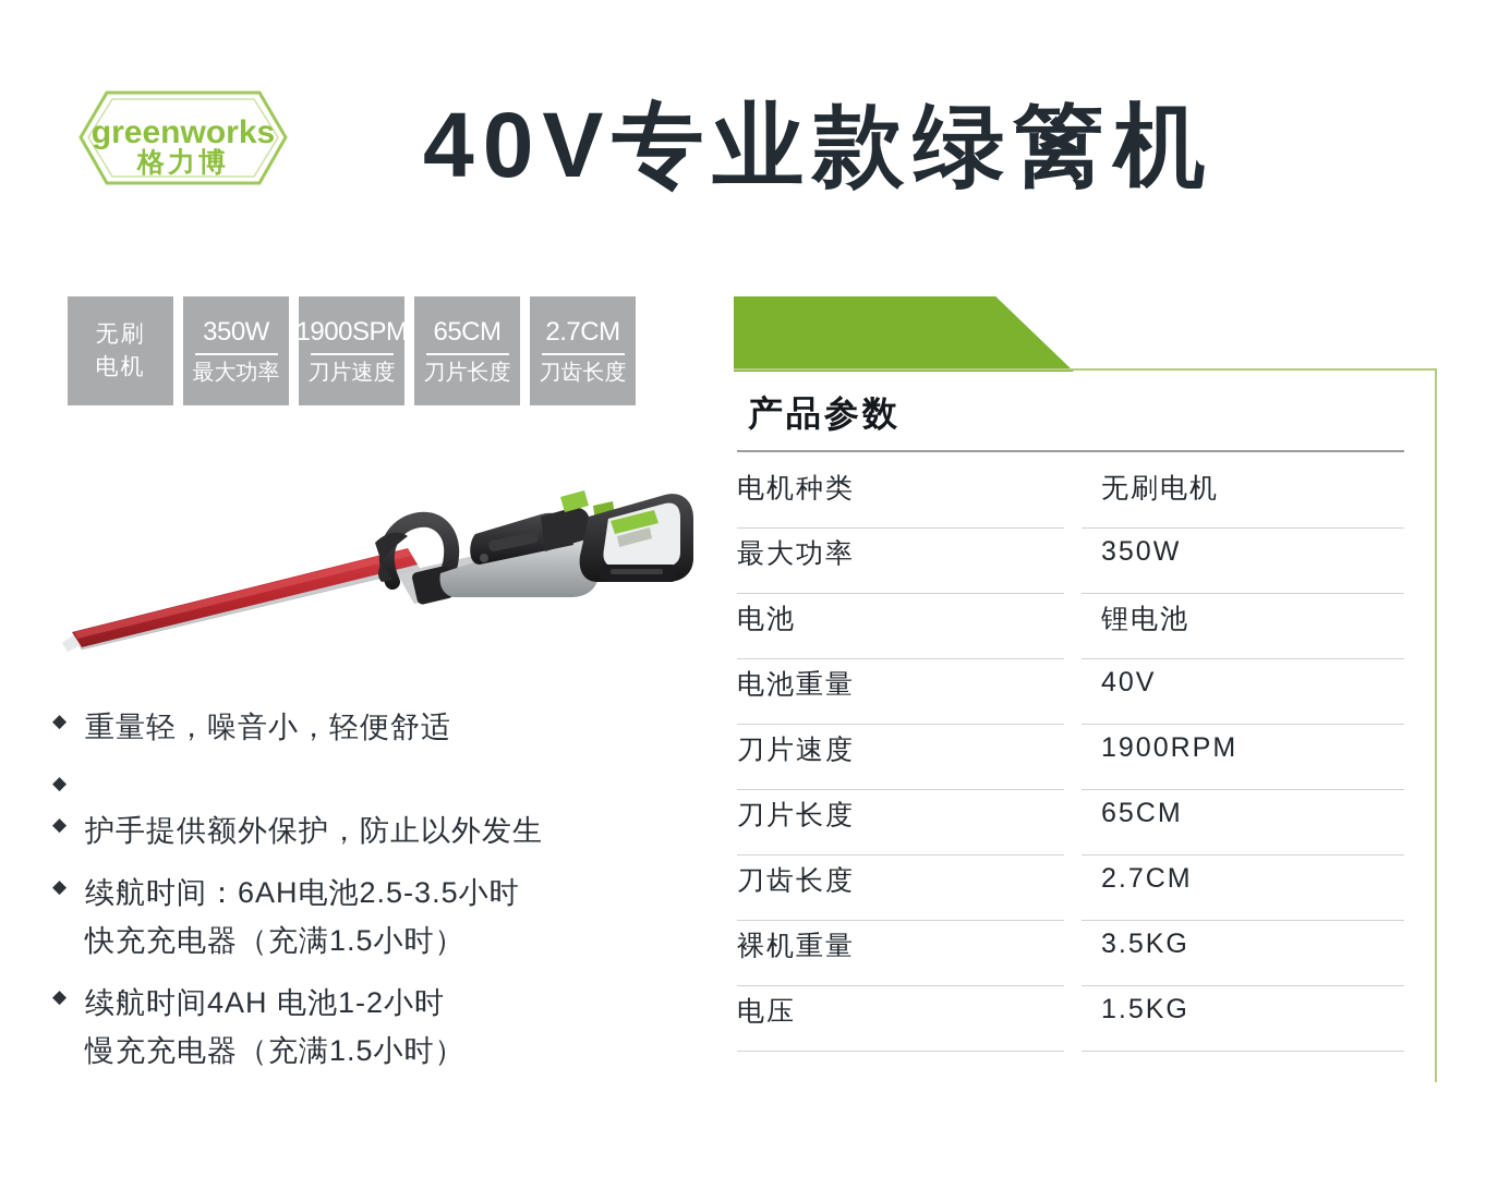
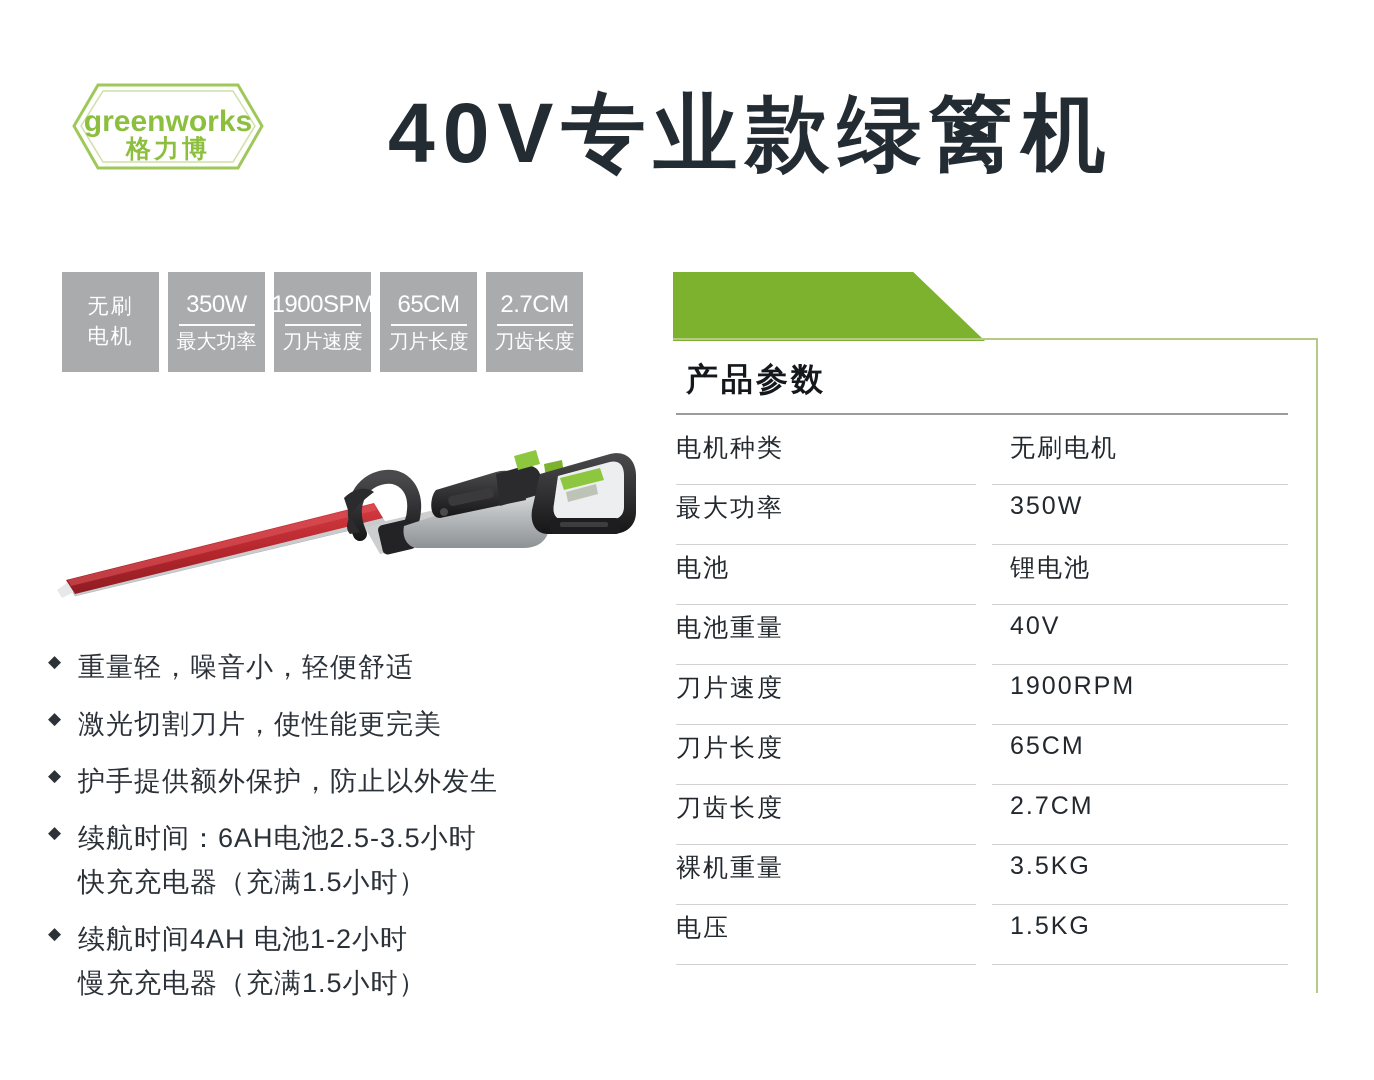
  greenworks
  格力博
  40V专业款绿篱机
  无刷
  电机
  350W
  最大功率
  1900SPM
  刀片速度
  65CM
  刀片长度
  2.7CM
  刀齿长度
  ◆
  重量轻，噪音小，轻便舒适
  ◆
+ 激光切割刀片，使性能更完美
  ◆
  护手提供额外保护，防止以外发生
  ◆
  续航时间：6AH电池2.5-3.5小时
  快充充电器（充满1.5小时）
  ◆
  续航时间4AH 电池1-2小时
  慢充充电器（充满1.5小时）
  产品参数
  电机种类
  无刷电机
  最大功率
  350W
  电池
  锂电池
  电池重量
  40V
  刀片速度
  1900RPM
  刀片长度
  65CM
  刀齿长度
  2.7CM
  裸机重量
  3.5KG
  电压
  1.5KG
